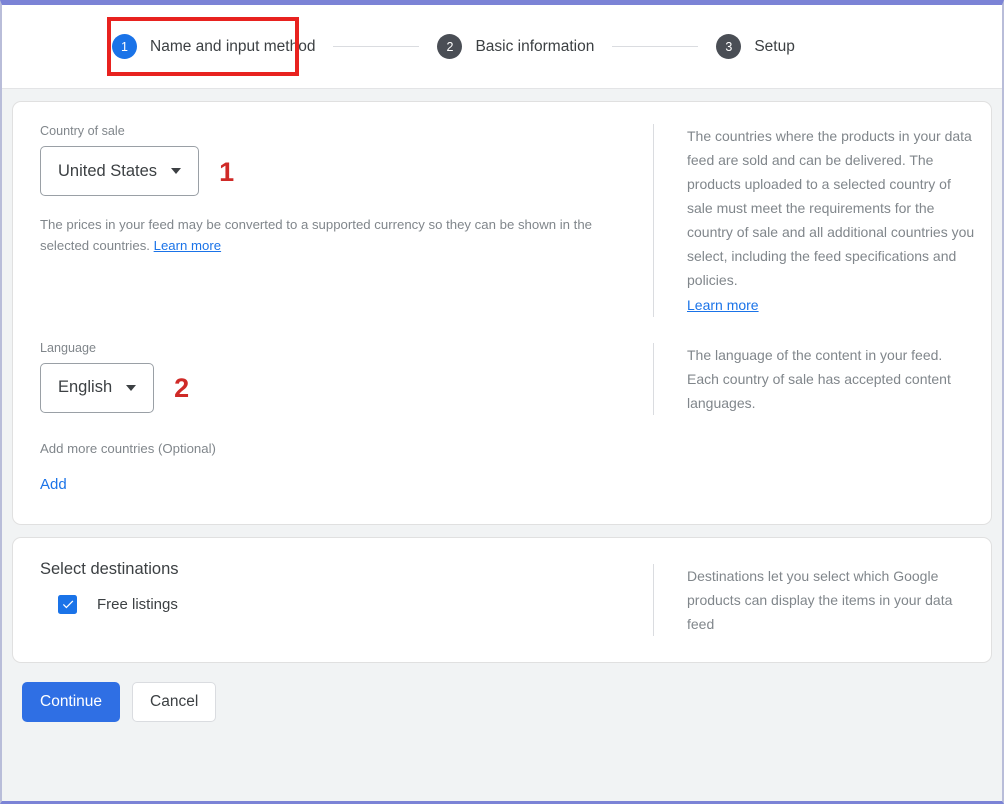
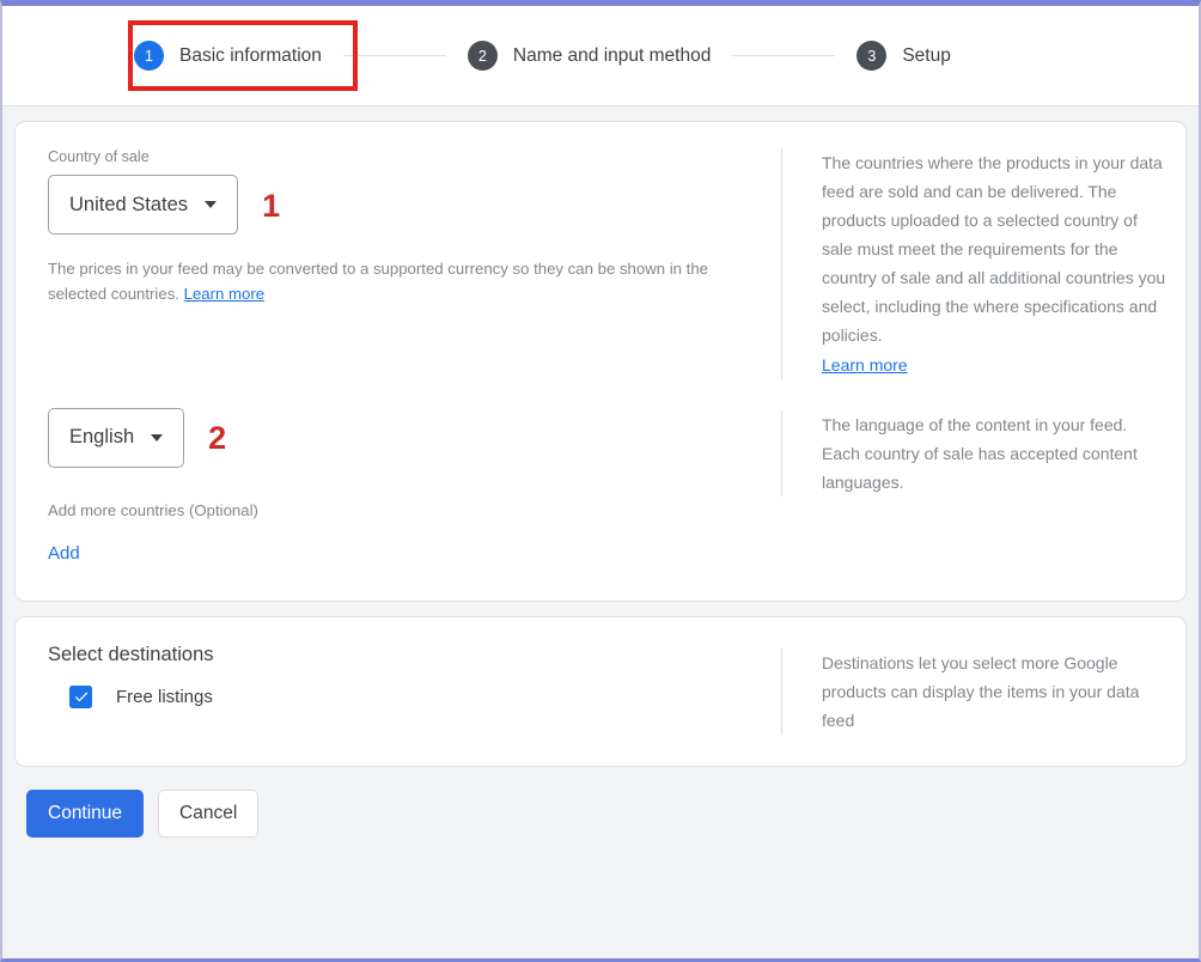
  1
- Name and input method
+ Basic information
  2
- Basic information
+ Name and input method
  3
  Setup
  Country of sale
  United States
  1
  The prices in your feed may be converted to a supported currency so they can be shown in the selected countries. Learn more
- Language
  English
  2
  Add more countries (Optional)
  Add
- The countries where the products in your data feed are sold and can be delivered. The products uploaded to a selected country of sale must meet the requirements for the country of sale and all additional countries you select, including the feed specifications and policies.
+ The countries where the products in your data feed are sold and can be delivered. The products uploaded to a selected country of sale must meet the requirements for the country of sale and all additional countries you select, including the where specifications and policies.
  Learn more
  The language of the content in your feed. Each country of sale has accepted content languages.
  Select destinations
  Free listings
- Destinations let you select which Google products can display the items in your data feed
+ Destinations let you select more Google products can display the items in your data feed
  Continue
  Cancel
